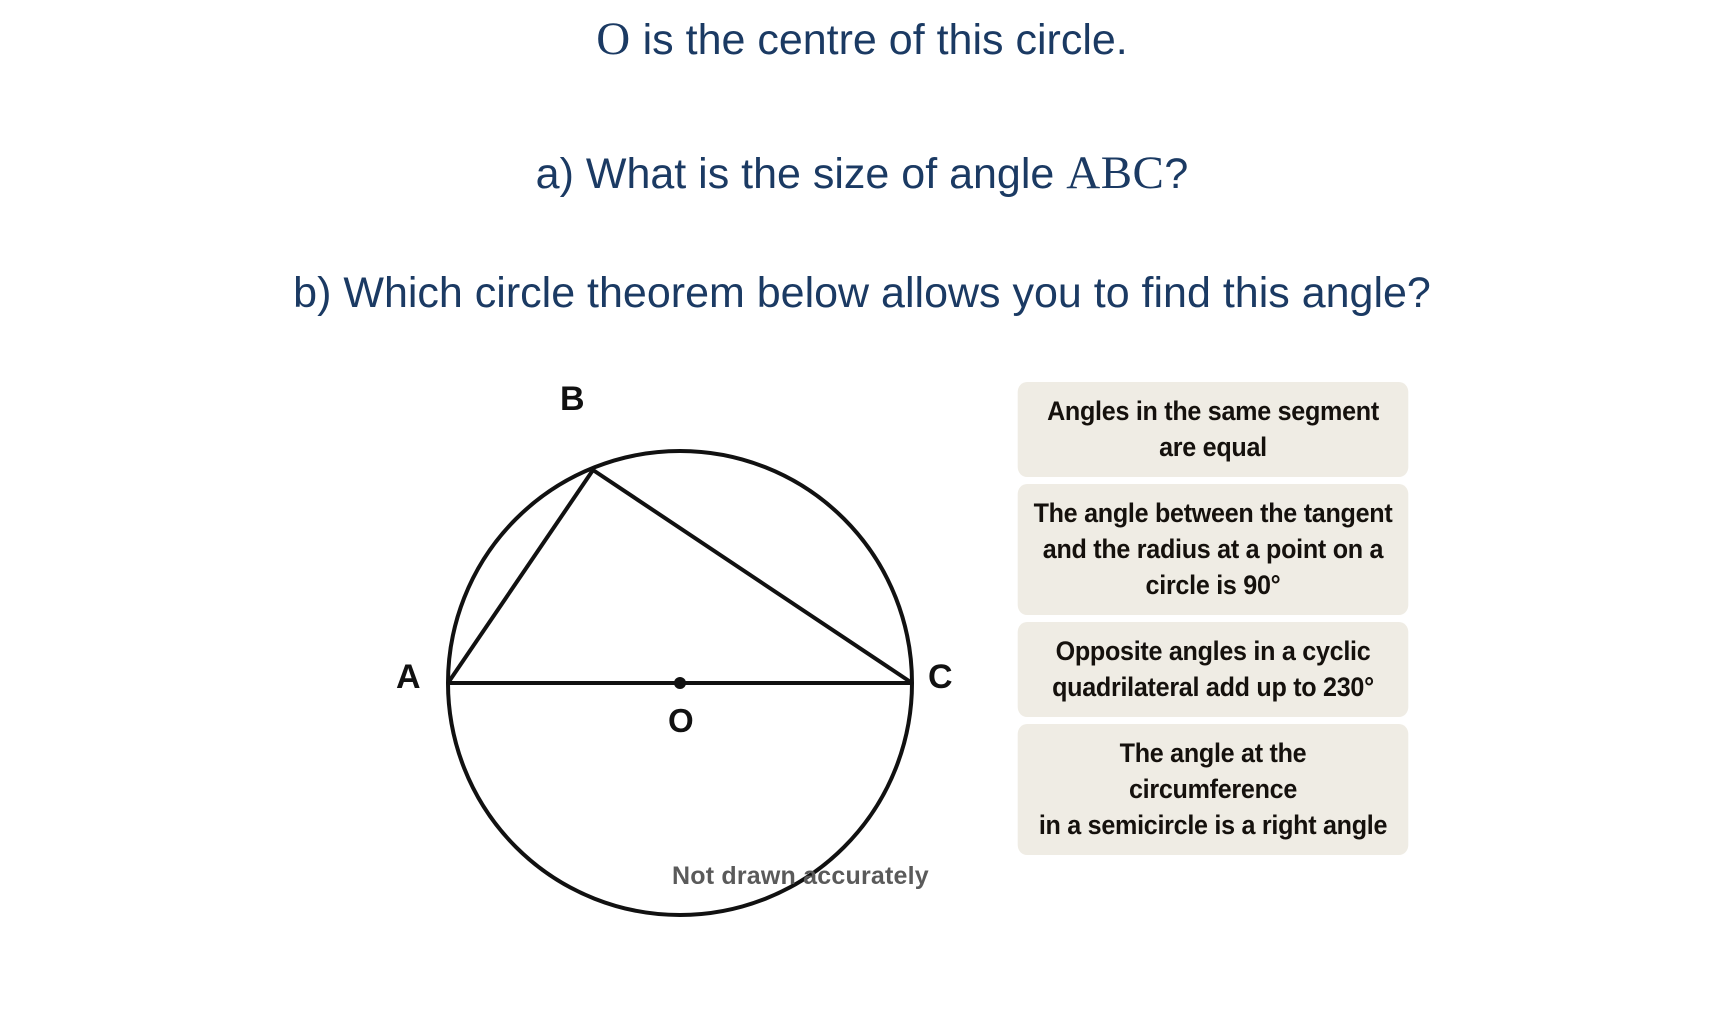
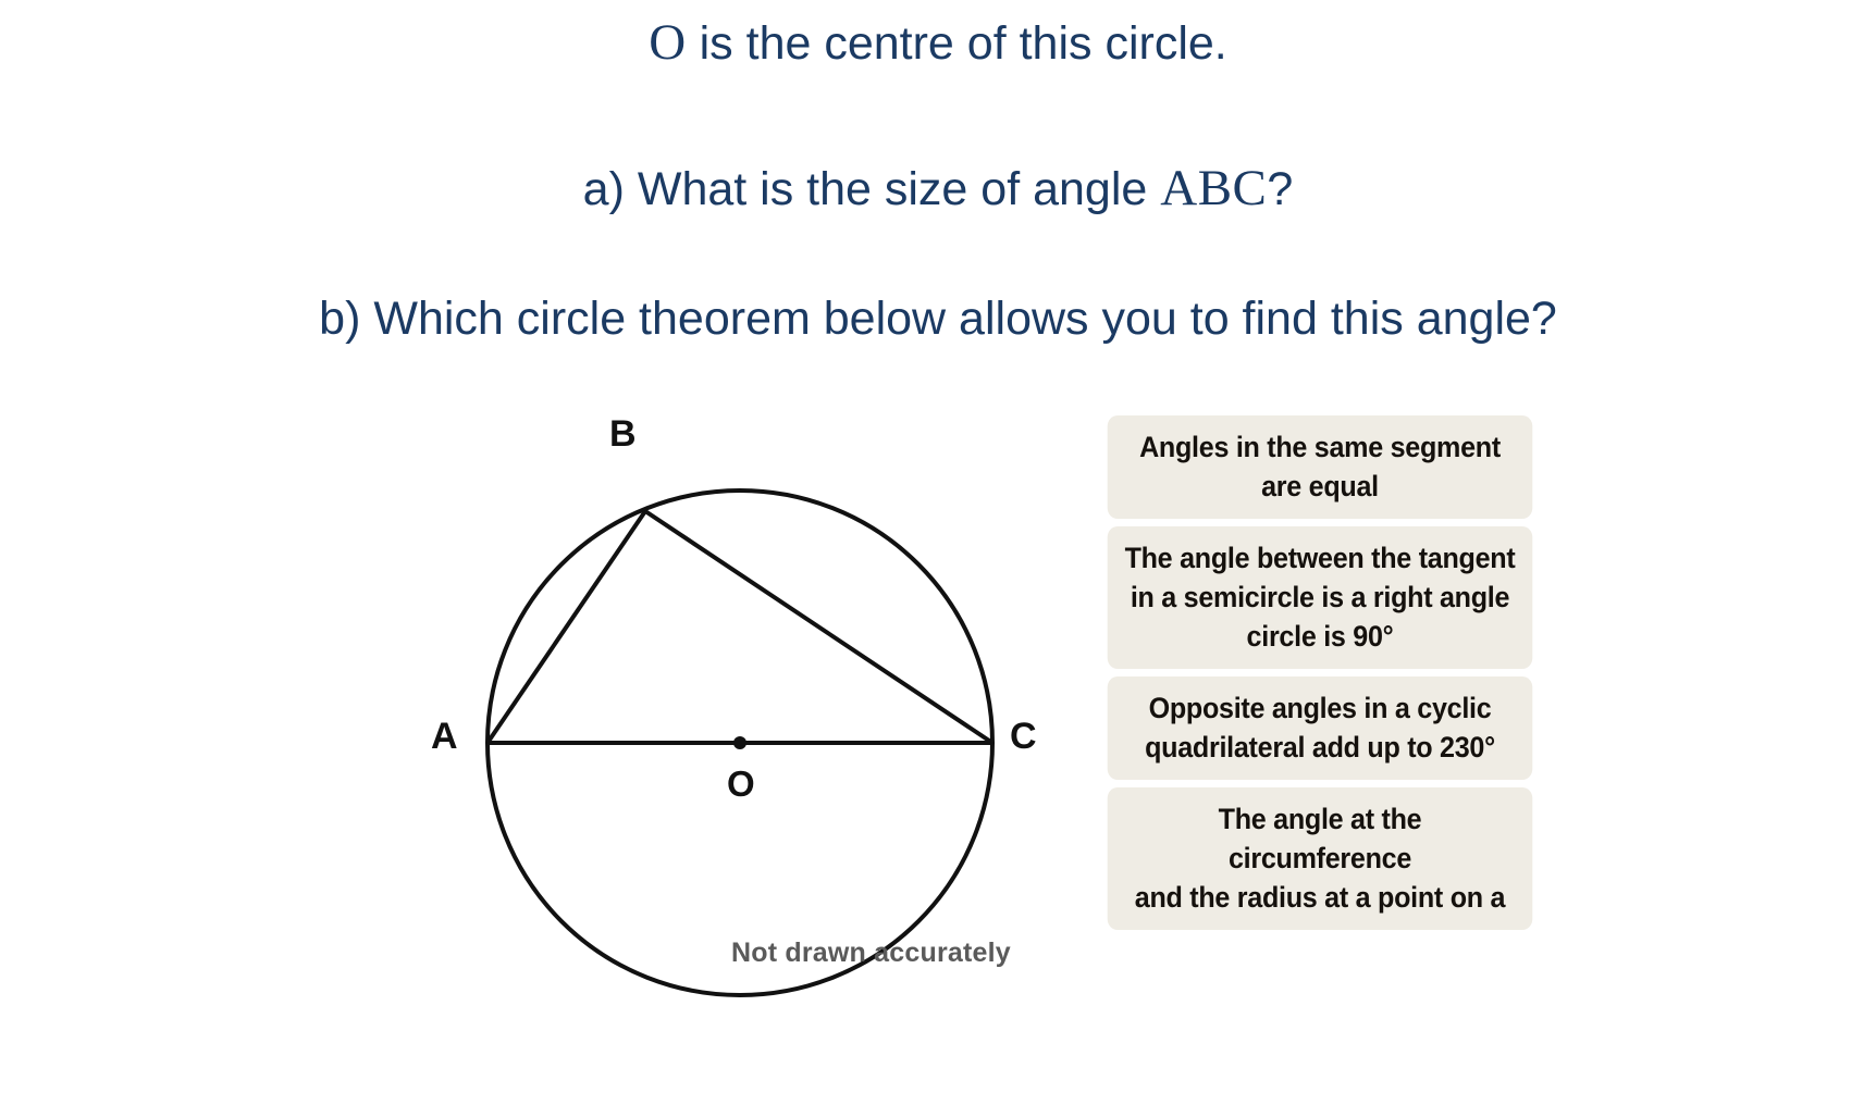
  O is the centre of this circle.
  a) What is the size of angle ABC?
  b) Which circle theorem below allows you to find this angle?
  A
  B
  C
  O
  Not drawn accurately
  Angles in the same segment
  are equal
  The angle between the tangent
- and the radius at a point on a
+ in a semicircle is a right angle
  circle is 90°
  Opposite angles in a cyclic
  quadrilateral add up to 230°
  The angle at the circumference
- in a semicircle is a right angle
+ and the radius at a point on a
